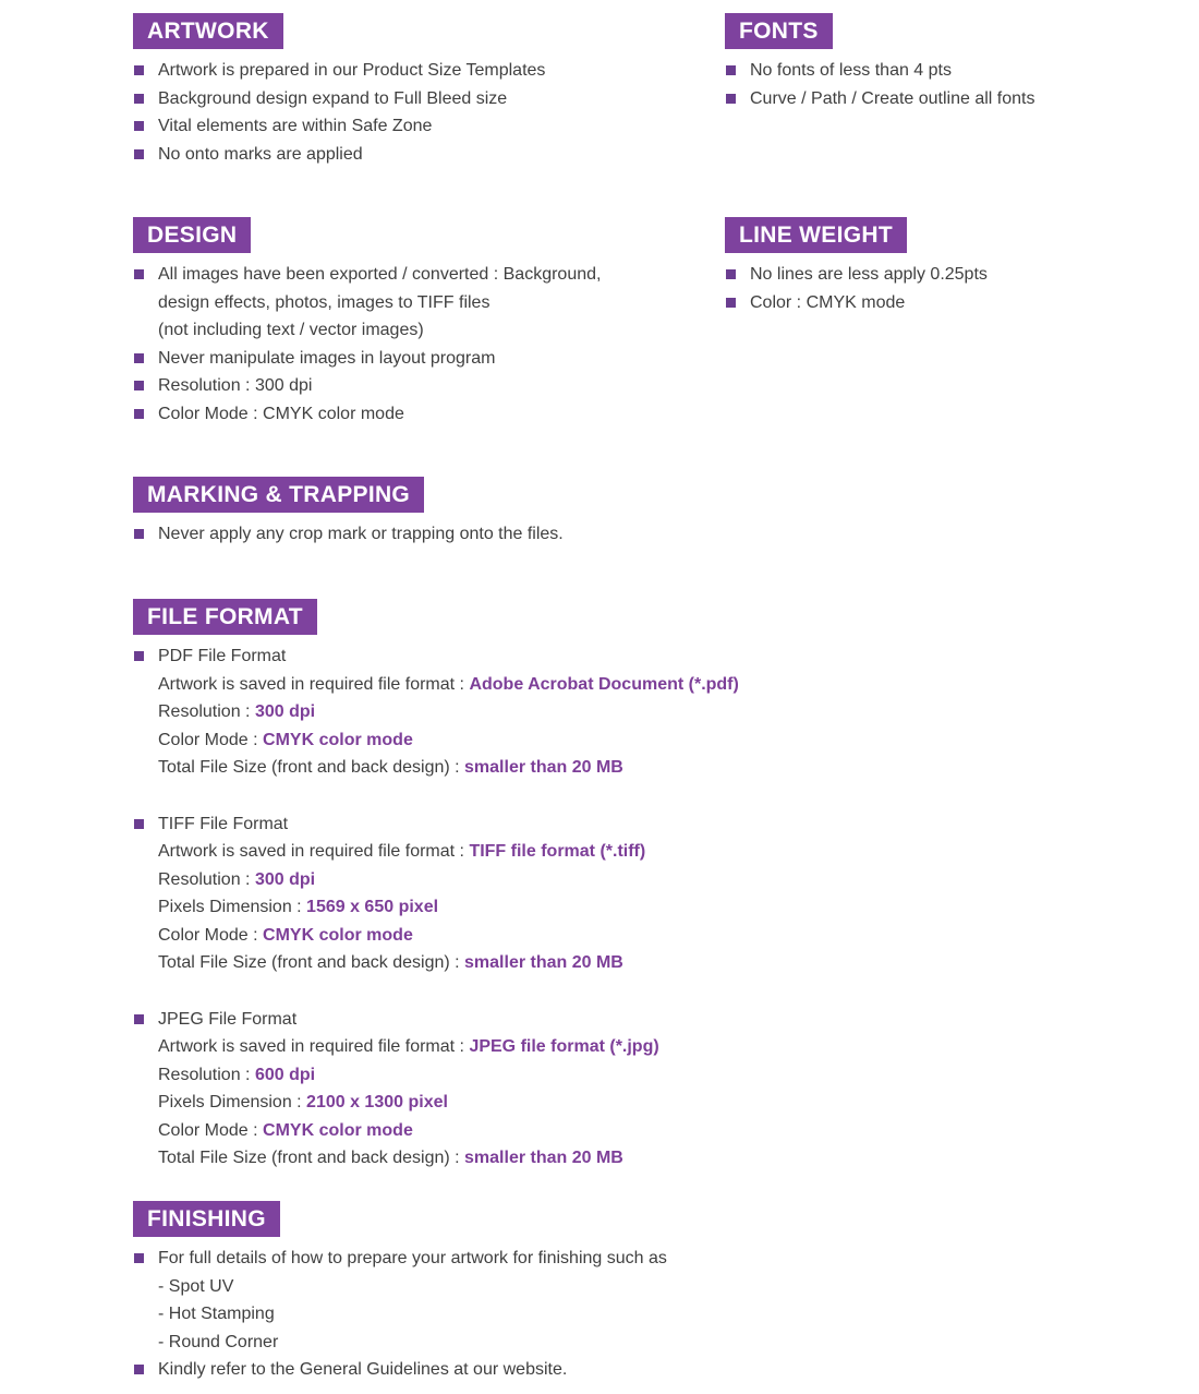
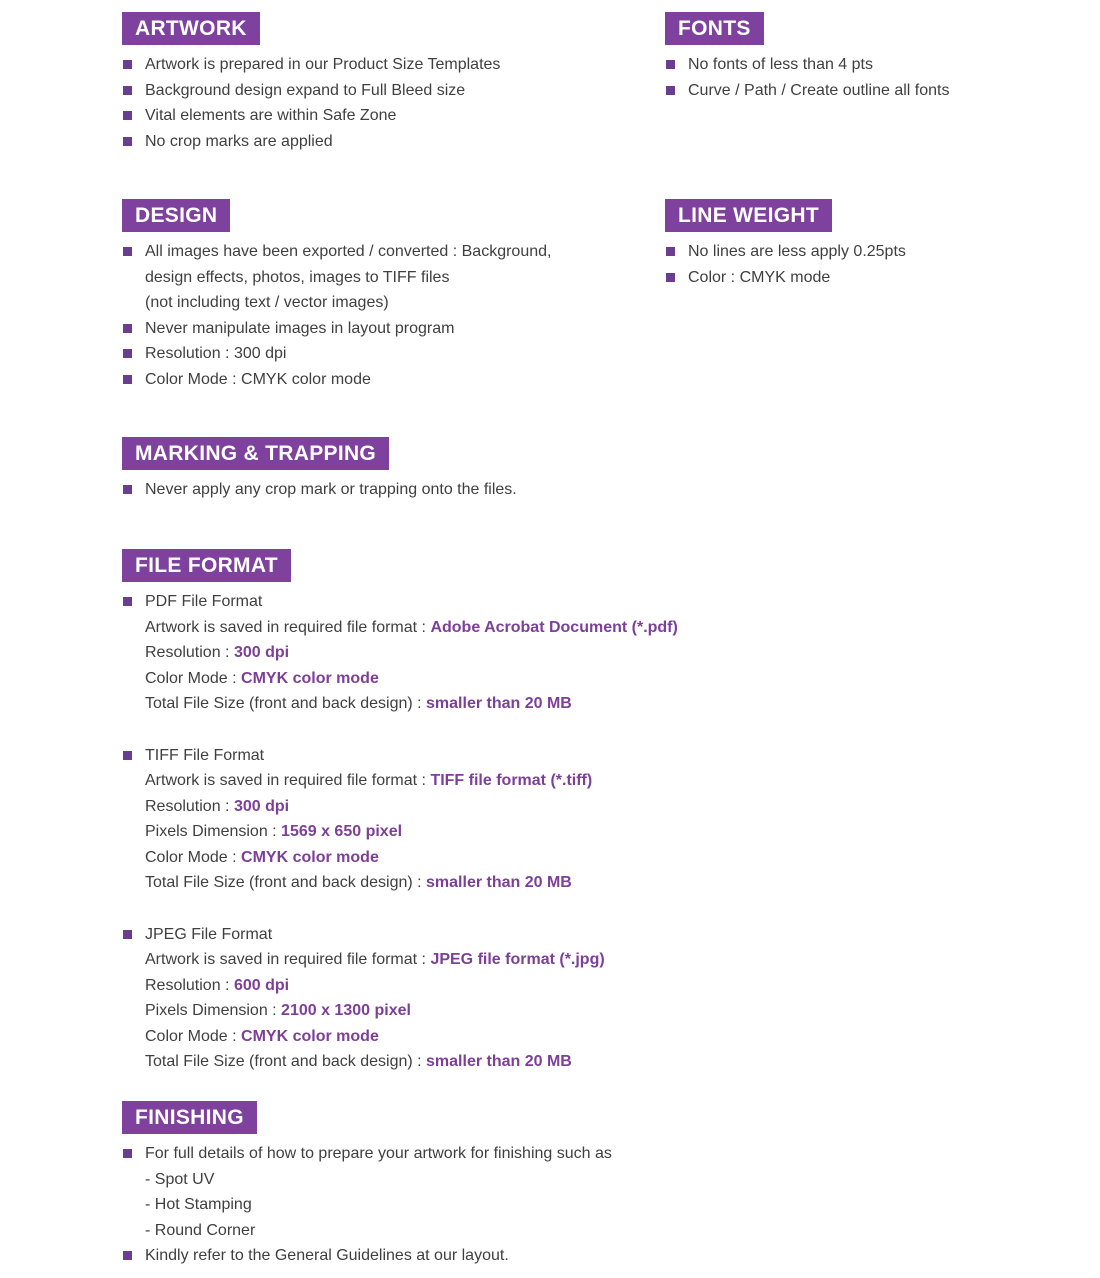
  ARTWORK
  Artwork is prepared in our Product Size Templates
  Background design expand to Full Bleed size
  Vital elements are within Safe Zone
- No onto marks are applied
+ No crop marks are applied
  FONTS
  No fonts of less than 4 pts
  Curve / Path / Create outline all fonts
  DESIGN
  All images have been exported / converted : Background,
  design effects, photos, images to TIFF files
  (not including text / vector images)
  Never manipulate images in layout program
  Resolution : 300 dpi
  Color Mode : CMYK color mode
  LINE WEIGHT
  No lines are less apply 0.25pts
  Color : CMYK mode
  MARKING & TRAPPING
  Never apply any crop mark or trapping onto the files.
  FILE FORMAT
  PDF File Format
  Artwork is saved in required file format : Adobe Acrobat Document (*.pdf)
  Resolution : 300 dpi
  Color Mode : CMYK color mode
  Total File Size (front and back design) : smaller than 20 MB
  TIFF File Format
  Artwork is saved in required file format : TIFF file format (*.tiff)
  Resolution : 300 dpi
  Pixels Dimension : 1569 x 650 pixel
  Color Mode : CMYK color mode
  Total File Size (front and back design) : smaller than 20 MB
  JPEG File Format
  Artwork is saved in required file format : JPEG file format (*.jpg)
  Resolution : 600 dpi
  Pixels Dimension : 2100 x 1300 pixel
  Color Mode : CMYK color mode
  Total File Size (front and back design) : smaller than 20 MB
  FINISHING
  For full details of how to prepare your artwork for finishing such as
  - Spot UV
  - Hot Stamping
  - Round Corner
- Kindly refer to the General Guidelines at our website.
+ Kindly refer to the General Guidelines at our layout.
